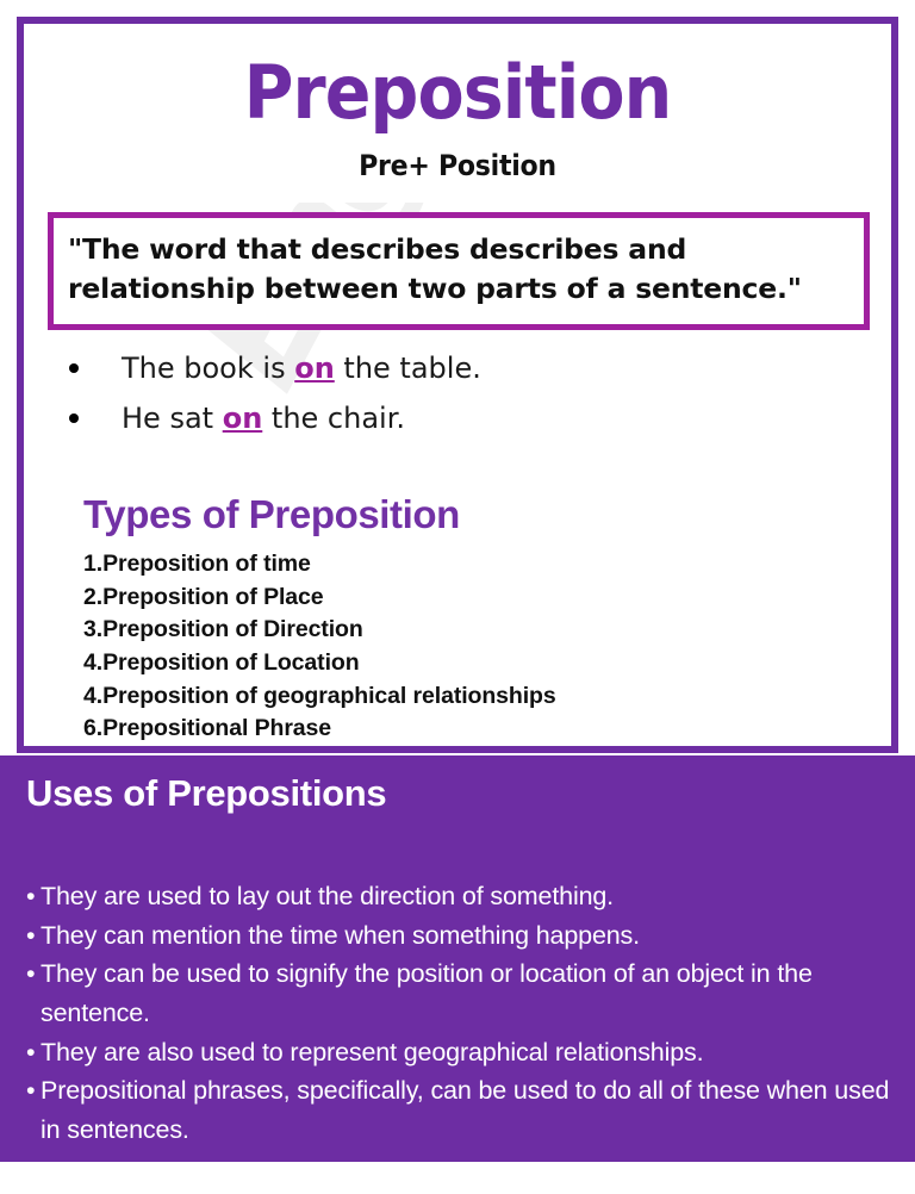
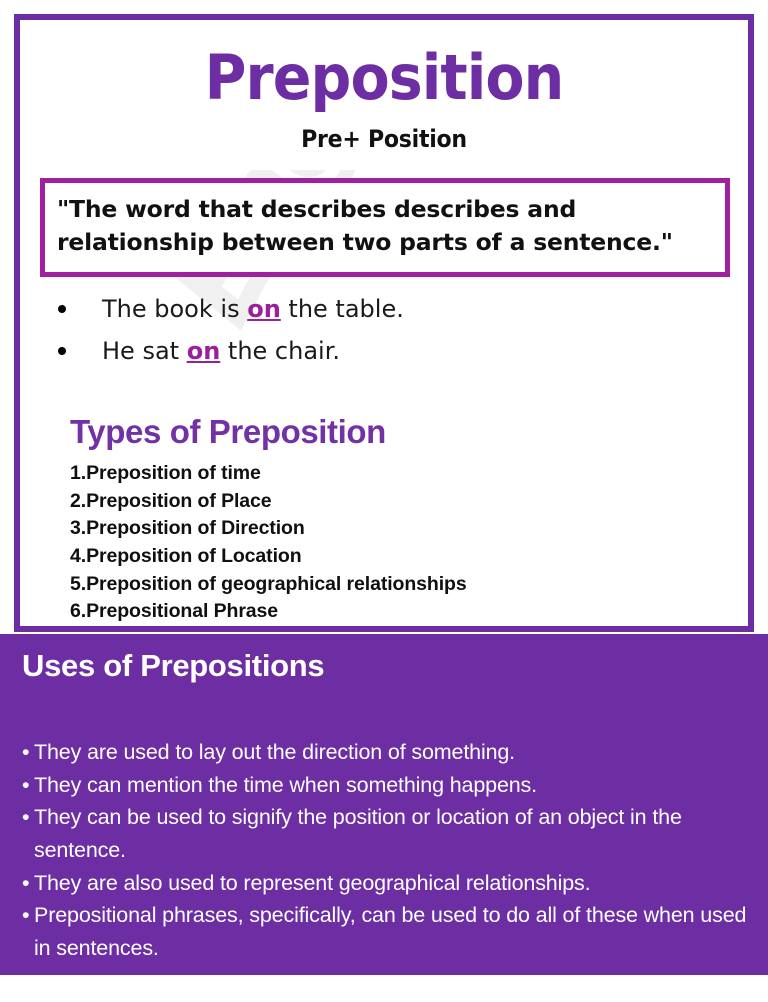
  Preposition
  Pre+ Position
  "The word that describes describes and relationship between two parts of a sentence."
  The book is on the table.
  He sat on the chair.
  Types of Preposition
  1.Preposition of time
  2.Preposition of Place
  3.Preposition of Direction
  4.Preposition of Location
- 4.Preposition of geographical relationships
+ 5.Preposition of geographical relationships
  6.Prepositional Phrase
  Uses of Prepositions
  They are used to lay out the direction of something.
  They can mention the time when something happens.
  They can be used to signify the position or location of an object in the sentence.
  They are also used to represent geographical relationships.
  Prepositional phrases, specifically, can be used to do all of these when used in sentences.
